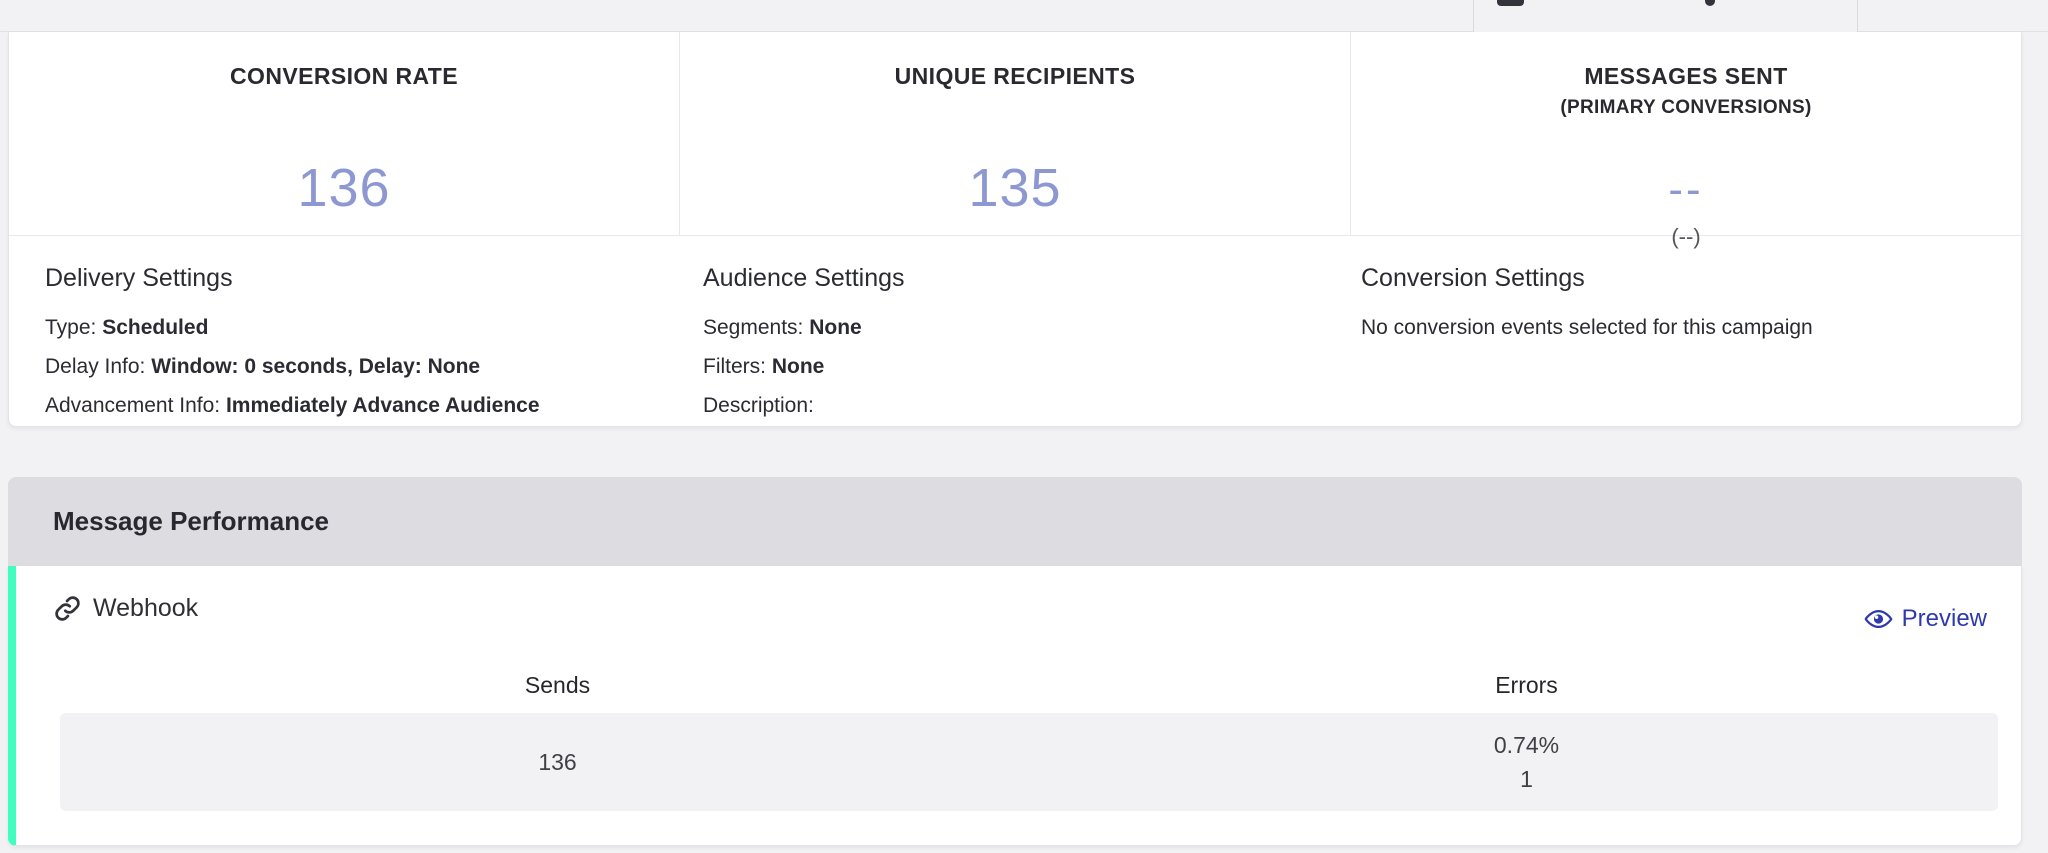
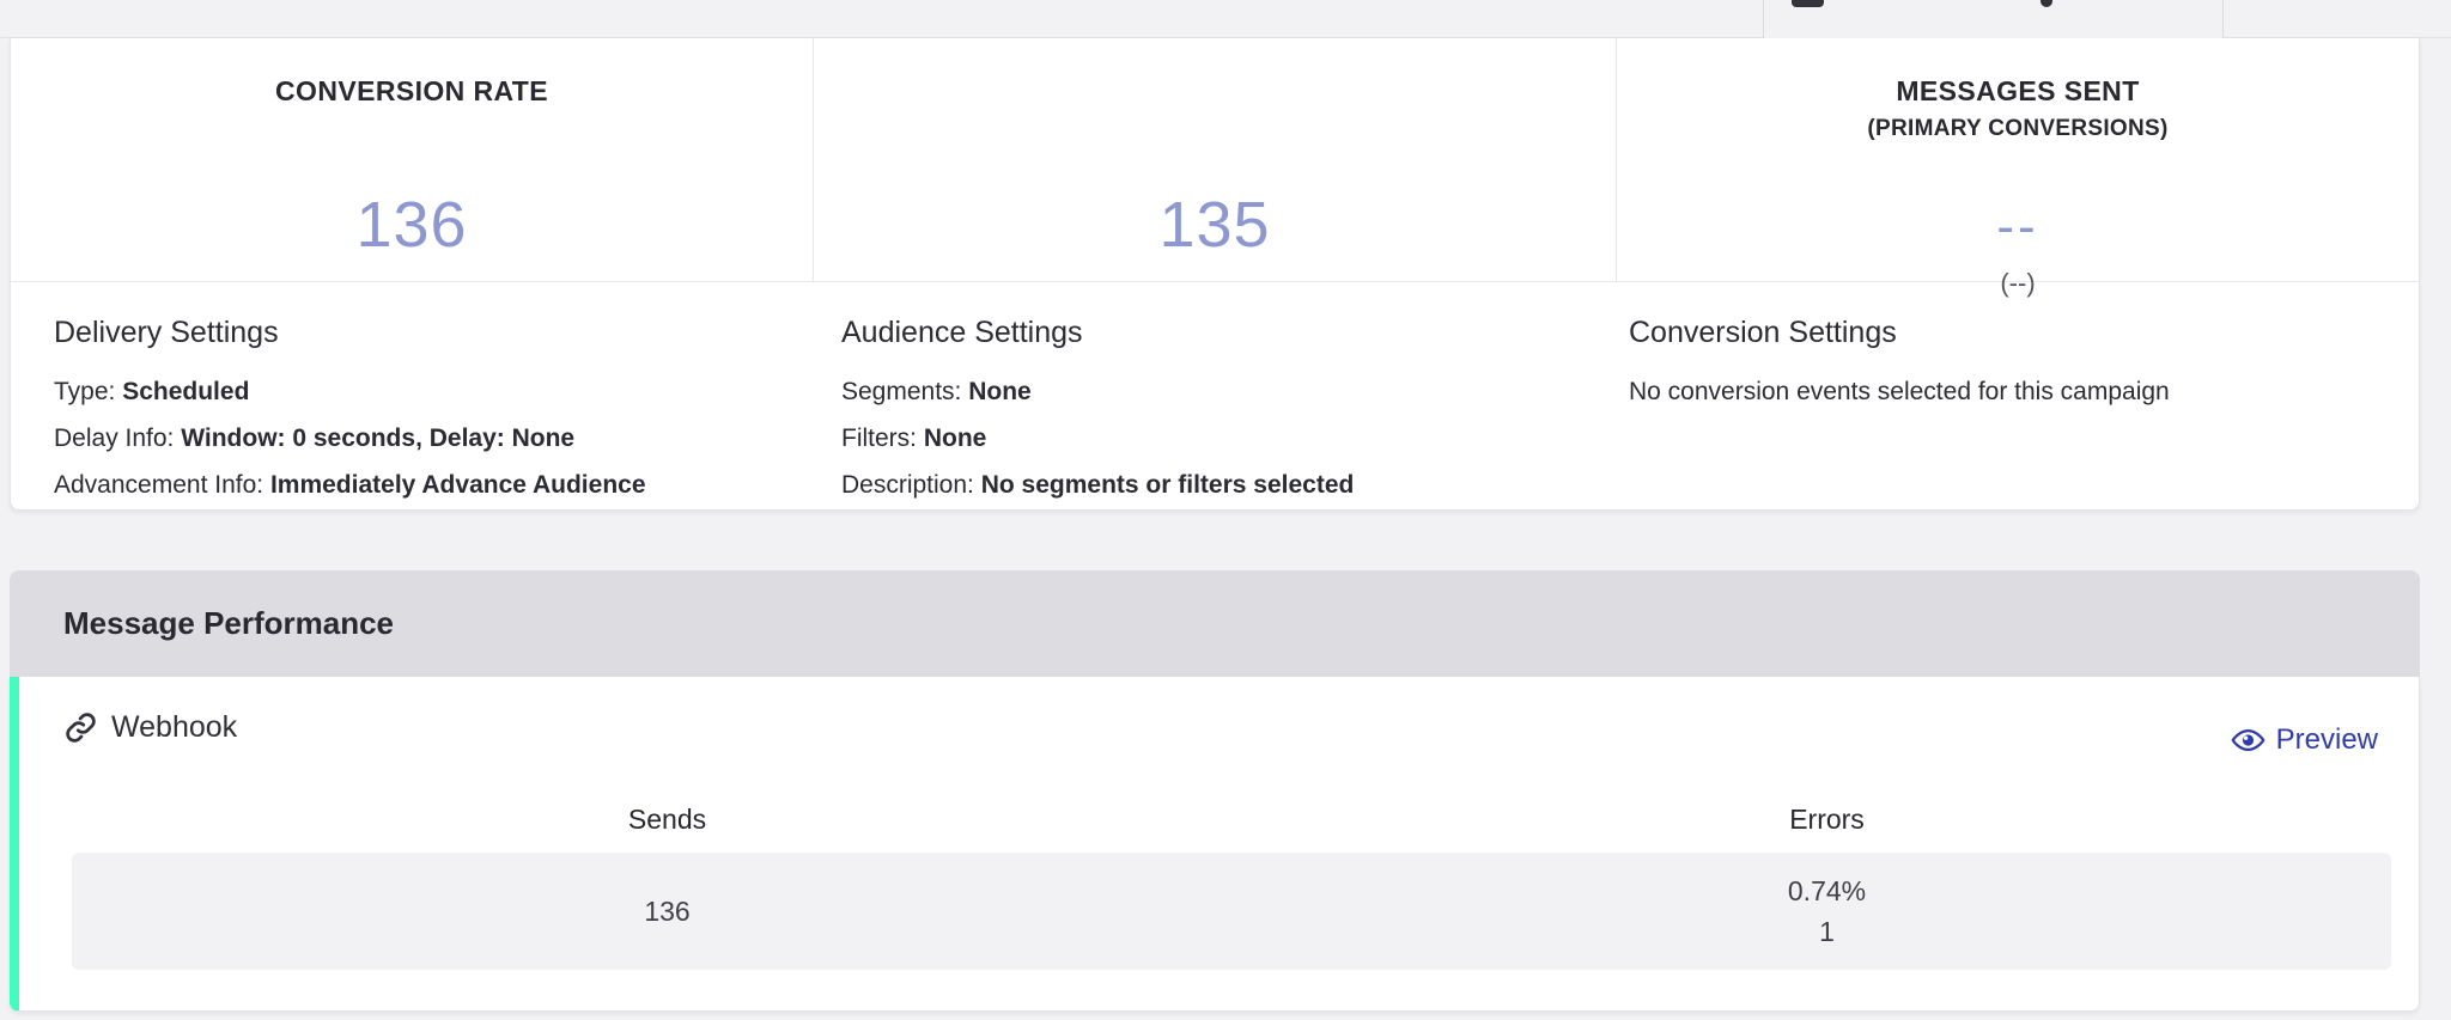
  CONVERSION RATE
  136
- UNIQUE RECIPIENTS
  135
  MESSAGES SENT
  (PRIMARY CONVERSIONS)
  --
  (--)
  Delivery Settings
  Type:
  Scheduled
  Delay Info:
  Window: 0 seconds, Delay: None
  Advancement Info:
  Immediately Advance Audience
  Audience Settings
  Segments:
  None
  Filters:
  None
  Description:
+ No segments or filters selected
  Conversion Settings
  No conversion events selected for this campaign
  Message Performance
  Webhook
  Preview
  Sends
  Errors
  136
  0.74%
  1
